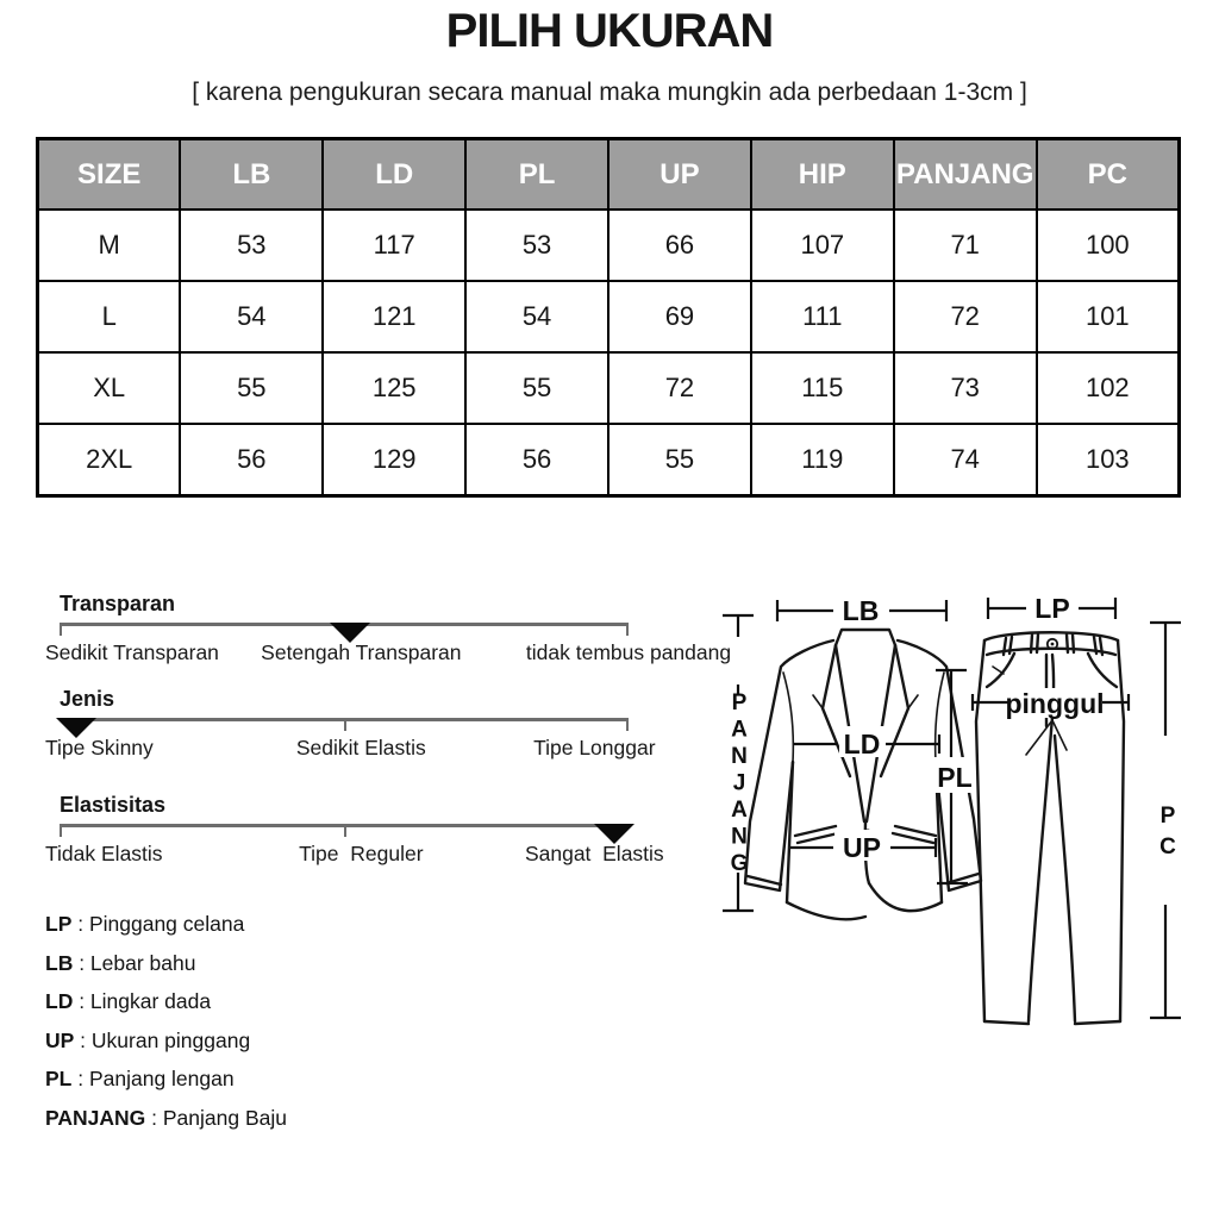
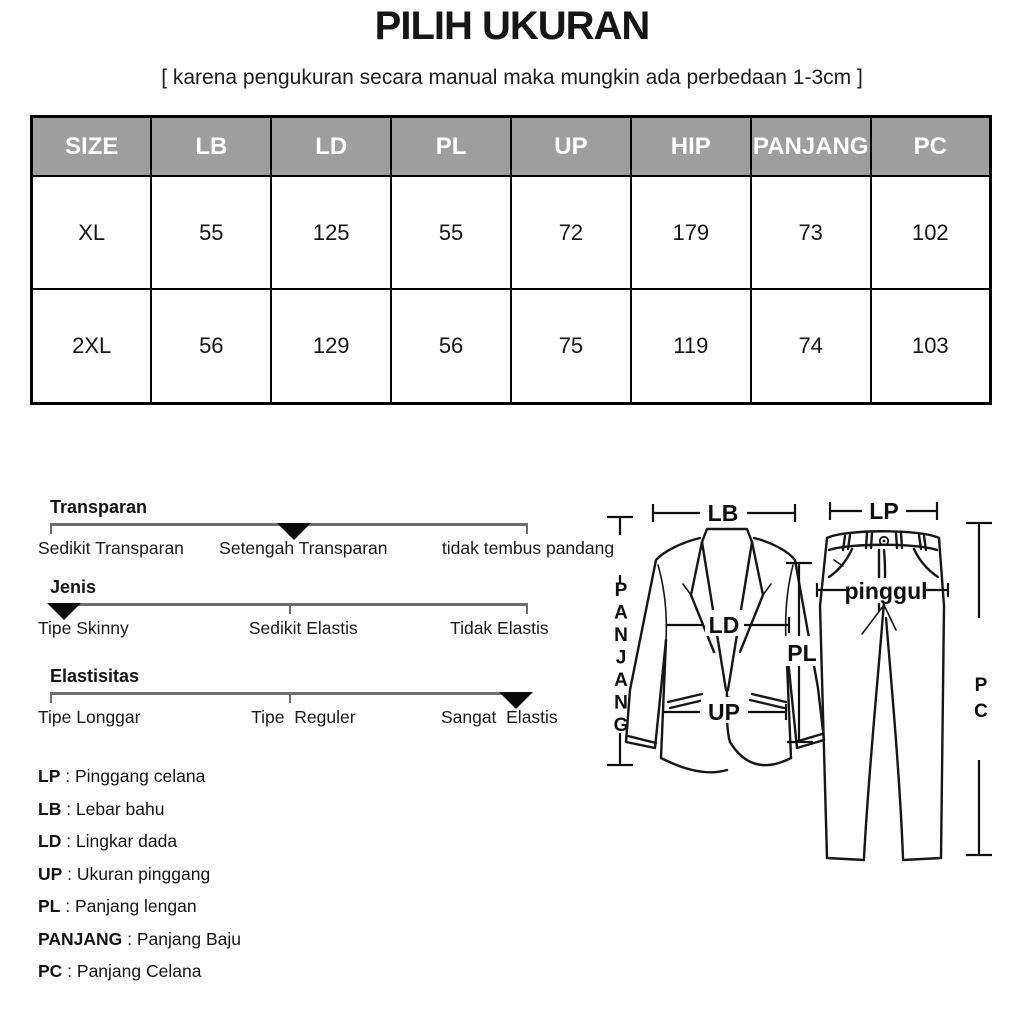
  PILIH UKURAN
  [ karena pengukuran secara manual maka mungkin ada perbedaan 1-3cm ]
  SIZE	LB	LD	PL	UP	HIP	PANJANG	PC
- M	53	117	53	66	107	71	100
- L	54	121	54	69	111	72	101
- XL	55	125	55	72	115	73	102
+ XL	55	125	55	72	179	73	102
- 2XL	56	129	56	55	119	74	103
+ 2XL	56	129	56	75	119	74	103
  Transparan
  Sedikit Transparan
  Setengah Transparan
  tidak tembus pandang
  Jenis
  Tipe Skinny
  Sedikit Elastis
- Tipe Longgar
+ Tidak Elastis
  Elastisitas
- Tidak Elastis
+ Tipe Longgar
  Tipe Reguler
  Sangat Elastis
  LP : Pinggang celana
  LB : Lebar bahu
  LD : Lingkar dada
  UP : Ukuran pinggang
  PL : Panjang lengan
  PANJANG : Panjang Baju
+ PC : Panjang Celana
  P
  A
  N
  J
  A
  N
  G
  LB
  LD
  PL
  UP
  LP
  pinggul
  P
  C
